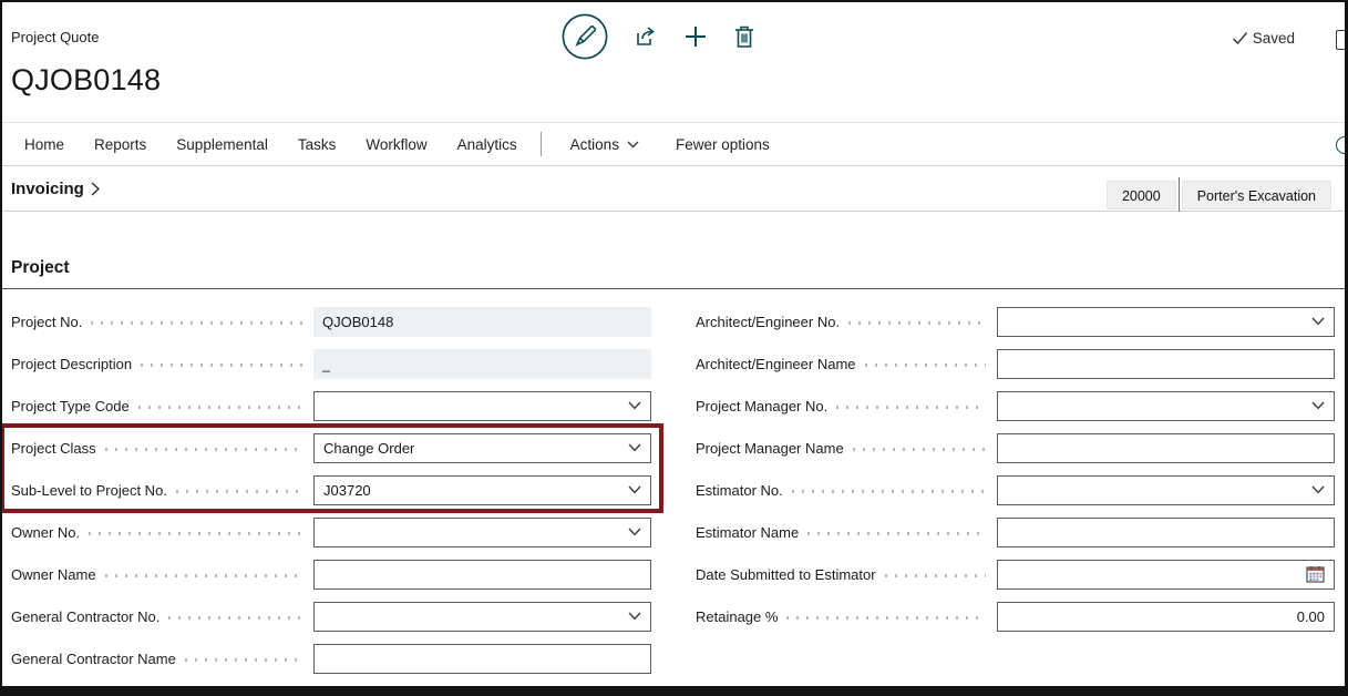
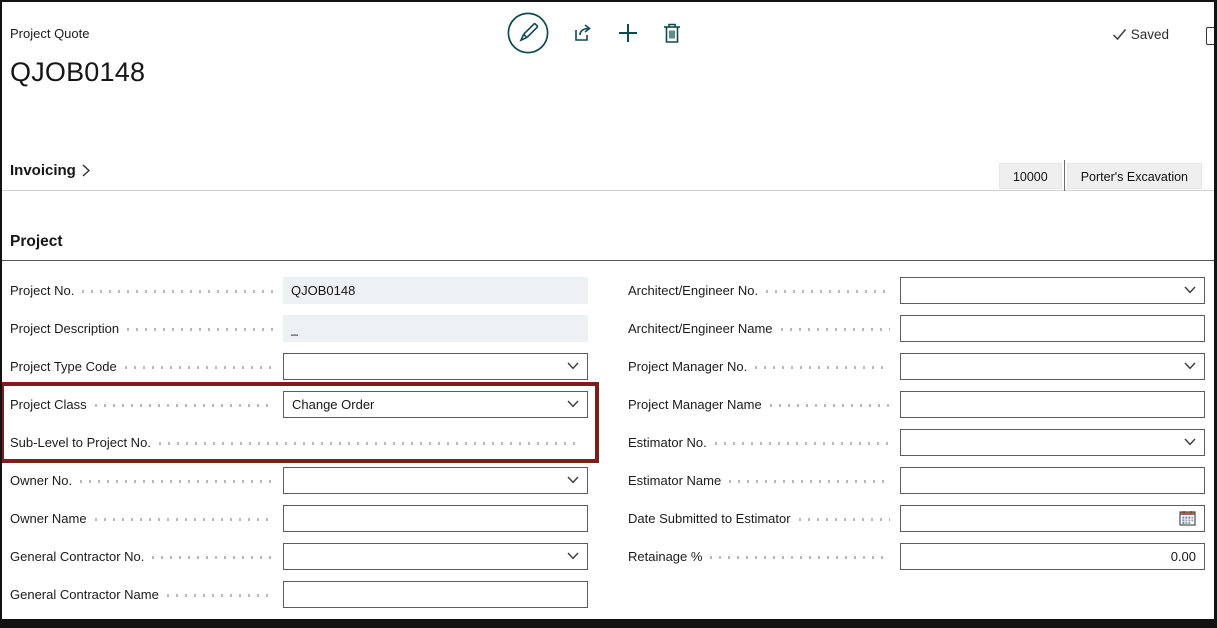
  Project Quote
  QJOB0148
  Saved
- Home
- Reports
- Supplemental
- Tasks
- Workflow
- Analytics
- Actions
- Fewer options
  Invoicing
- 20000
+ 10000
  Porter's Excavation
  Project
  Project No.
  QJOB0148
  Project Description
  _
  Project Type Code
  Project Class
  Change Order
  Sub-Level to Project No.
- J03720
  Owner No.
  Owner Name
  General Contractor No.
  General Contractor Name
  Architect/Engineer No.
  Architect/Engineer Name
  Project Manager No.
  Project Manager Name
  Estimator No.
  Estimator Name
  Date Submitted to Estimator
  Retainage %
  0.00
